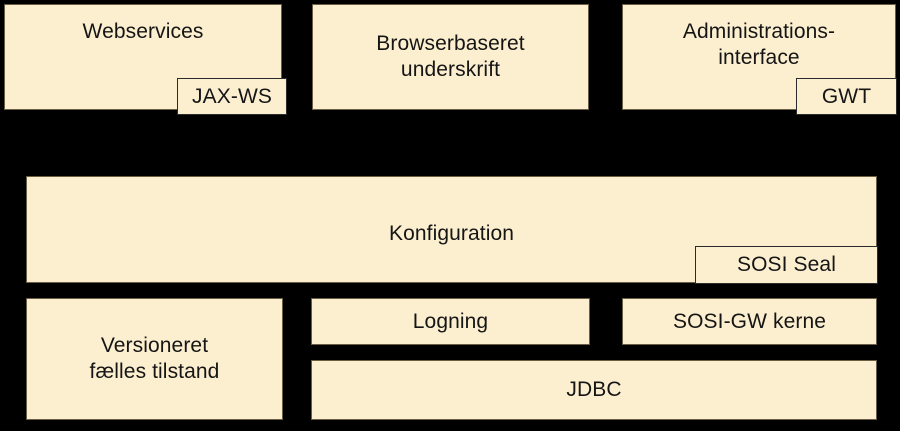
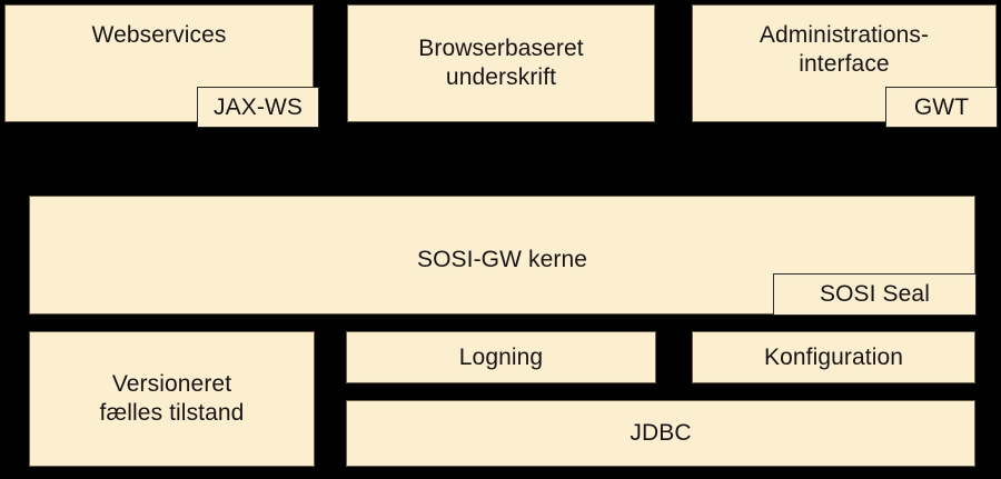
  Webservices
  JAX-WS
  Browserbaseret
  underskrift
  Administrations-
  interface
  GWT
- Konfiguration
+ SOSI-GW kerne
  SOSI Seal
  Versioneret
  fælles tilstand
  Logning
- SOSI-GW kerne
+ Konfiguration
  JDBC
